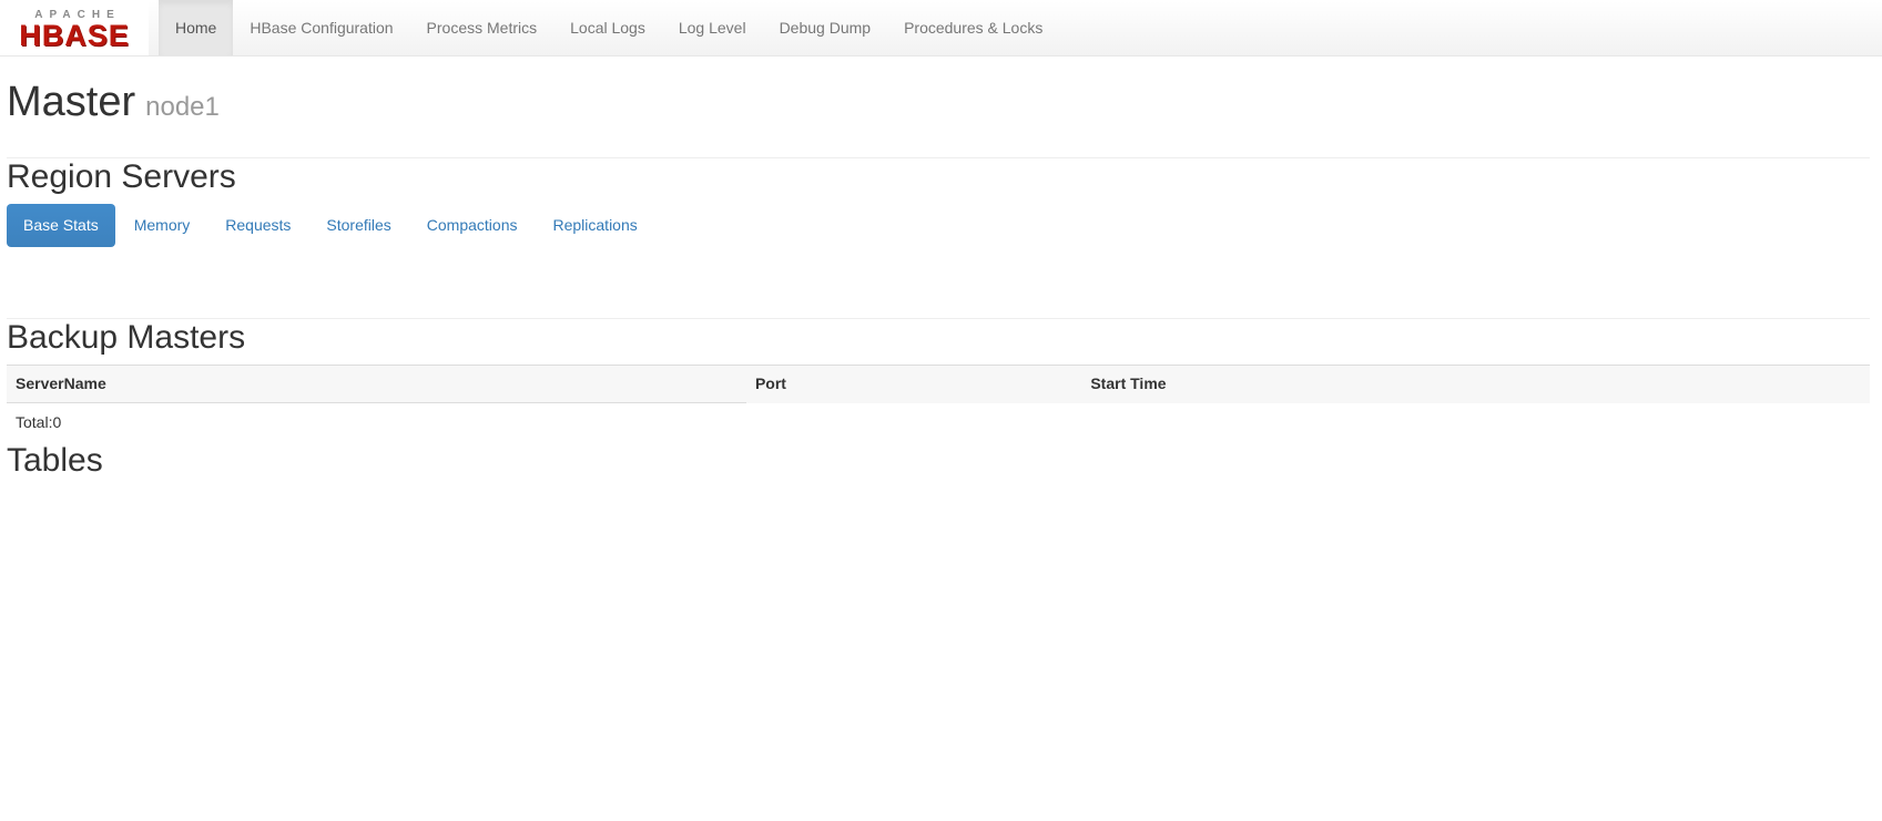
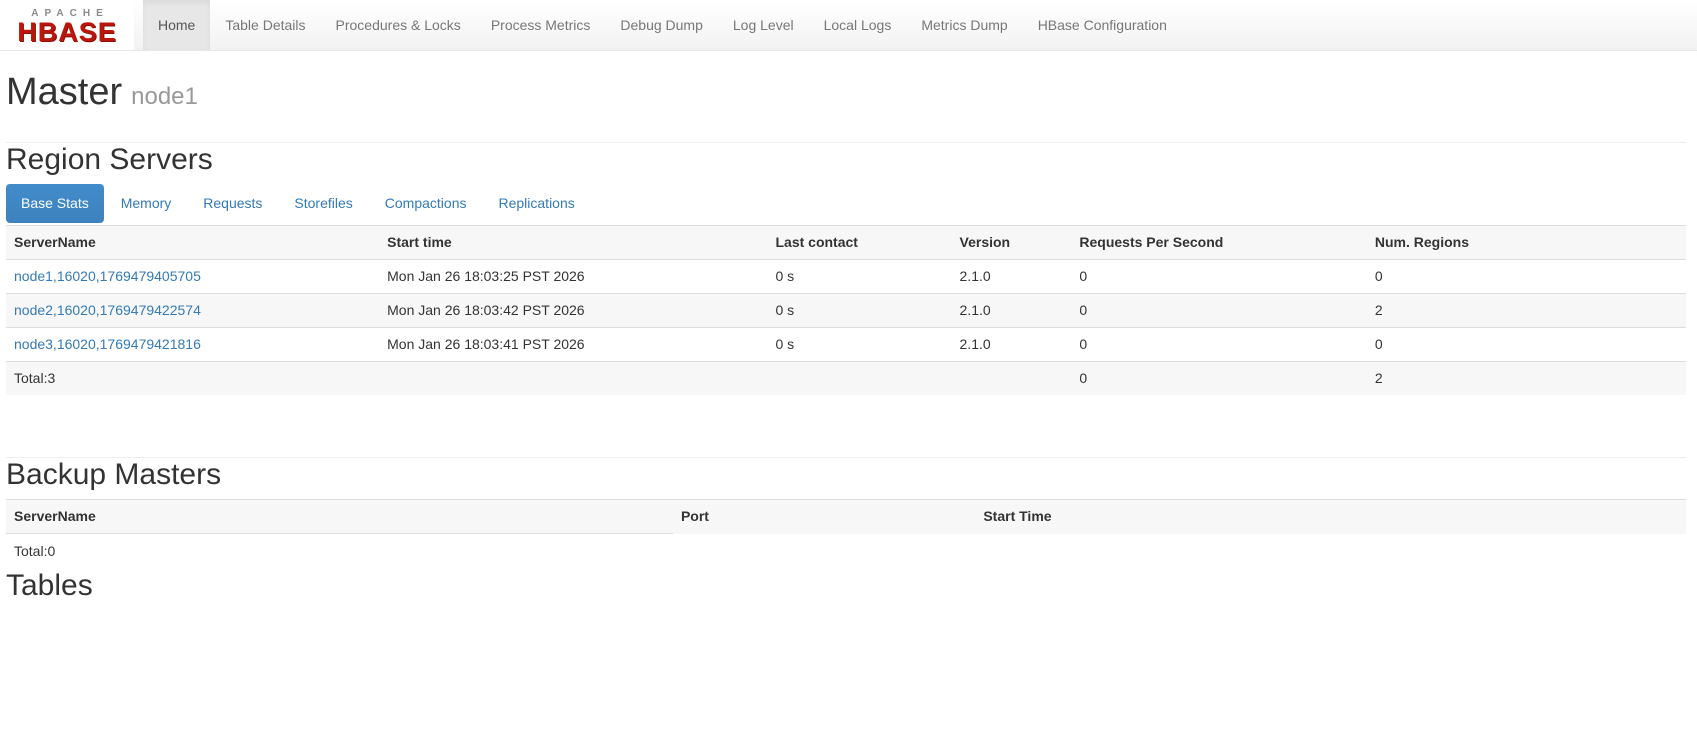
  APACHE
  HBASE
  Home
+ Table Details
- HBase Configuration
+ Procedures & Locks
  Process Metrics
- Local Logs
+ Debug Dump
  Log Level
- Debug Dump
+ Local Logs
+ Metrics Dump
- Procedures & Locks
+ HBase Configuration
  Master node1
  Region Servers
  Base Stats
  Memory
  Requests
  Storefiles
  Compactions
  Replications
+ ServerName	Start time	Last contact	Version	Requests Per Second	Num. Regions
+ node1,16020,1769479405705	Mon Jan 26 18:03:25 PST 2026	0 s	2.1.0	0	0
+ node2,16020,1769479422574	Mon Jan 26 18:03:42 PST 2026	0 s	2.1.0	0	2
+ node3,16020,1769479421816	Mon Jan 26 18:03:41 PST 2026	0 s	2.1.0	0	0
+ Total:3				0	2
  Backup Masters
  ServerName	Port	Start Time
  Total:0
  Tables
